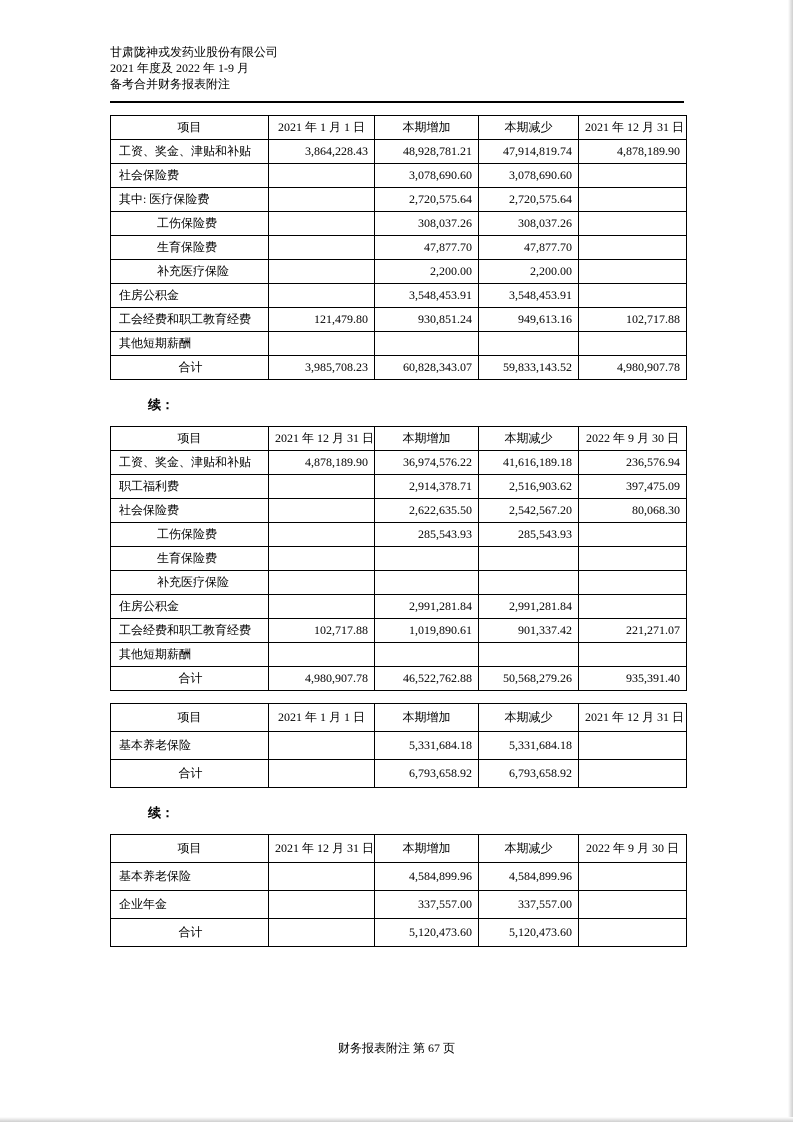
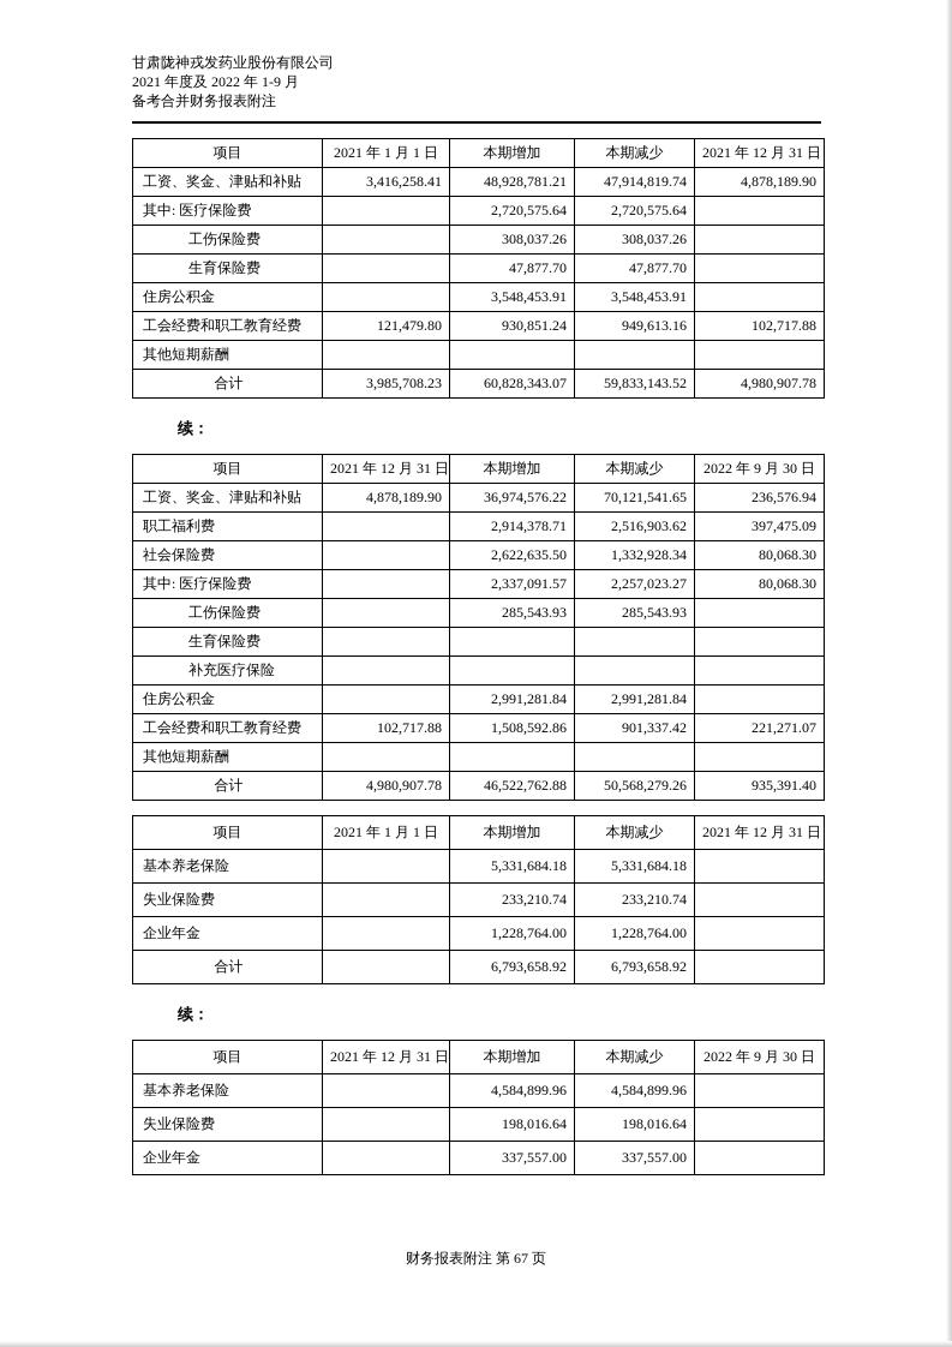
  甘肃陇神戎发药业股份有限公司
  2021 年度及 2022 年 1-9 月
  备考合并财务报表附注
  项目	2021 年 1 月 1 日	本期增加	本期减少	2021 年 12 月 31 日
- 工资、奖金、津贴和补贴	3,864,228.43	48,928,781.21	47,914,819.74	4,878,189.90
+ 工资、奖金、津贴和补贴	3,416,258.41	48,928,781.21	47,914,819.74	4,878,189.90
- 社会保险费		3,078,690.60	3,078,690.60
  其中: 医疗保险费		2,720,575.64	2,720,575.64
  工伤保险费		308,037.26	308,037.26
  生育保险费		47,877.70	47,877.70
- 补充医疗保险		2,200.00	2,200.00
  住房公积金		3,548,453.91	3,548,453.91
  工会经费和职工教育经费	121,479.80	930,851.24	949,613.16	102,717.88
  其他短期薪酬
  合计	3,985,708.23	60,828,343.07	59,833,143.52	4,980,907.78
  续：
  项目	2021 年 12 月 31 日	本期增加	本期减少	2022 年 9 月 30 日
- 工资、奖金、津贴和补贴	4,878,189.90	36,974,576.22	41,616,189.18	236,576.94
+ 工资、奖金、津贴和补贴	4,878,189.90	36,974,576.22	70,121,541.65	236,576.94
  职工福利费		2,914,378.71	2,516,903.62	397,475.09
- 社会保险费		2,622,635.50	2,542,567.20	80,068.30
+ 社会保险费		2,622,635.50	1,332,928.34	80,068.30
+ 其中: 医疗保险费		2,337,091.57	2,257,023.27	80,068.30
  工伤保险费		285,543.93	285,543.93
  生育保险费
  补充医疗保险
  住房公积金		2,991,281.84	2,991,281.84
- 工会经费和职工教育经费	102,717.88	1,019,890.61	901,337.42	221,271.07
+ 工会经费和职工教育经费	102,717.88	1,508,592.86	901,337.42	221,271.07
  其他短期薪酬
  合计	4,980,907.78	46,522,762.88	50,568,279.26	935,391.40
  项目	2021 年 1 月 1 日	本期增加	本期减少	2021 年 12 月 31 日
  基本养老保险		5,331,684.18	5,331,684.18
+ 失业保险费		233,210.74	233,210.74
+ 企业年金		1,228,764.00	1,228,764.00
  合计		6,793,658.92	6,793,658.92
  续：
  项目	2021 年 12 月 31 日	本期增加	本期减少	2022 年 9 月 30 日
  基本养老保险		4,584,899.96	4,584,899.96
+ 失业保险费		198,016.64	198,016.64
  企业年金		337,557.00	337,557.00
- 合计		5,120,473.60	5,120,473.60
  财务报表附注 第 67 页
